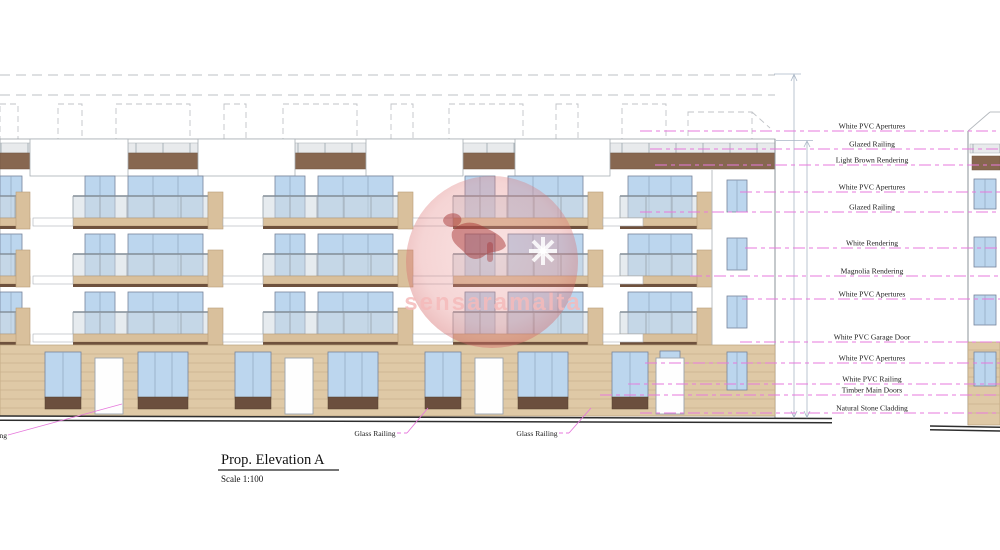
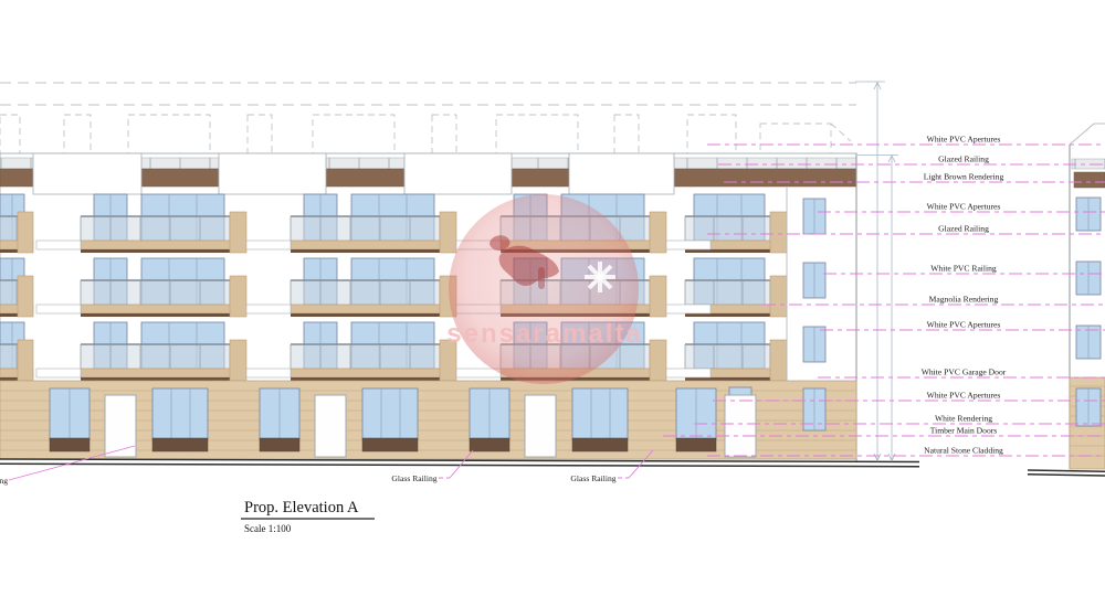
  White PVC Apertures
  Glazed Railing
  Light Brown Rendering
  White PVC Apertures
  Glazed Railing
- White Rendering
+ White PVC Railing
  Magnolia Rendering
  White PVC Apertures
  White PVC Garage Door
  White PVC Apertures
- White PVC Railing
+ White Rendering
  Timber Main Doors
  Natural Stone Cladding
  Glass Railing
  Glass Railing
  sensaramalta
  Prop. Elevation A
  Scale 1:100
